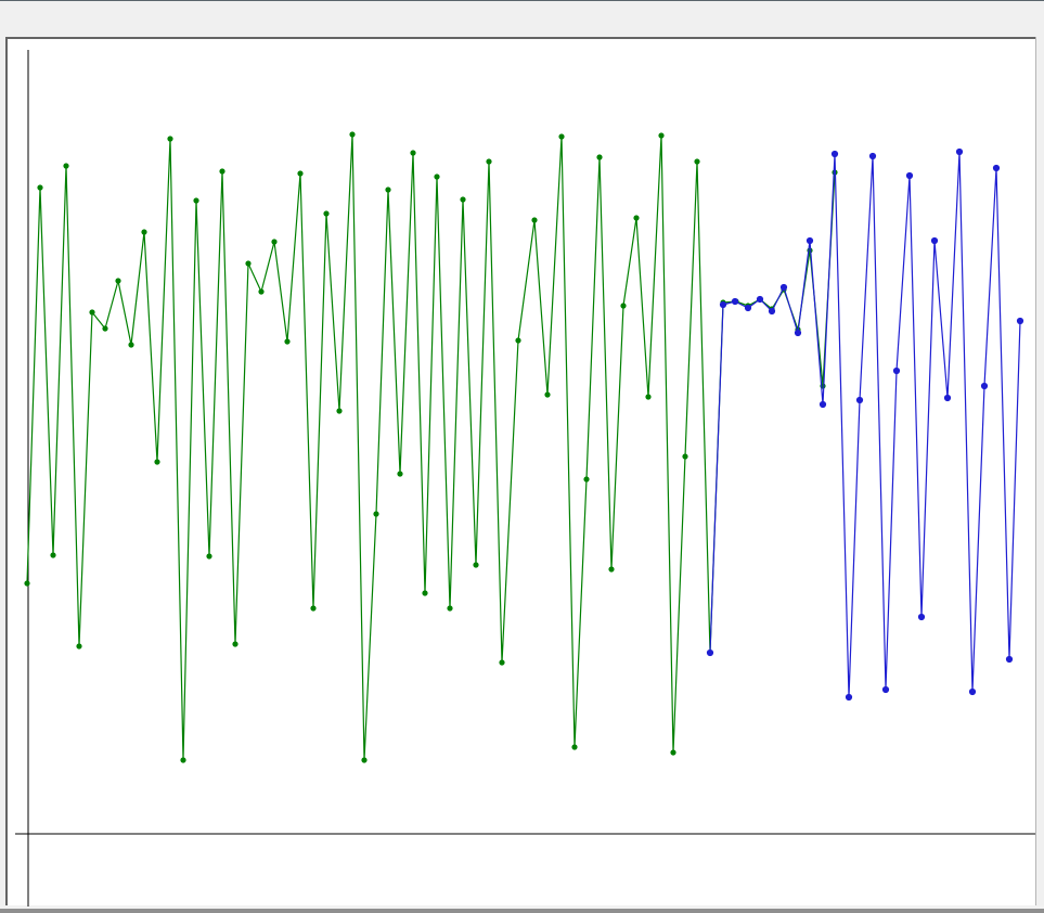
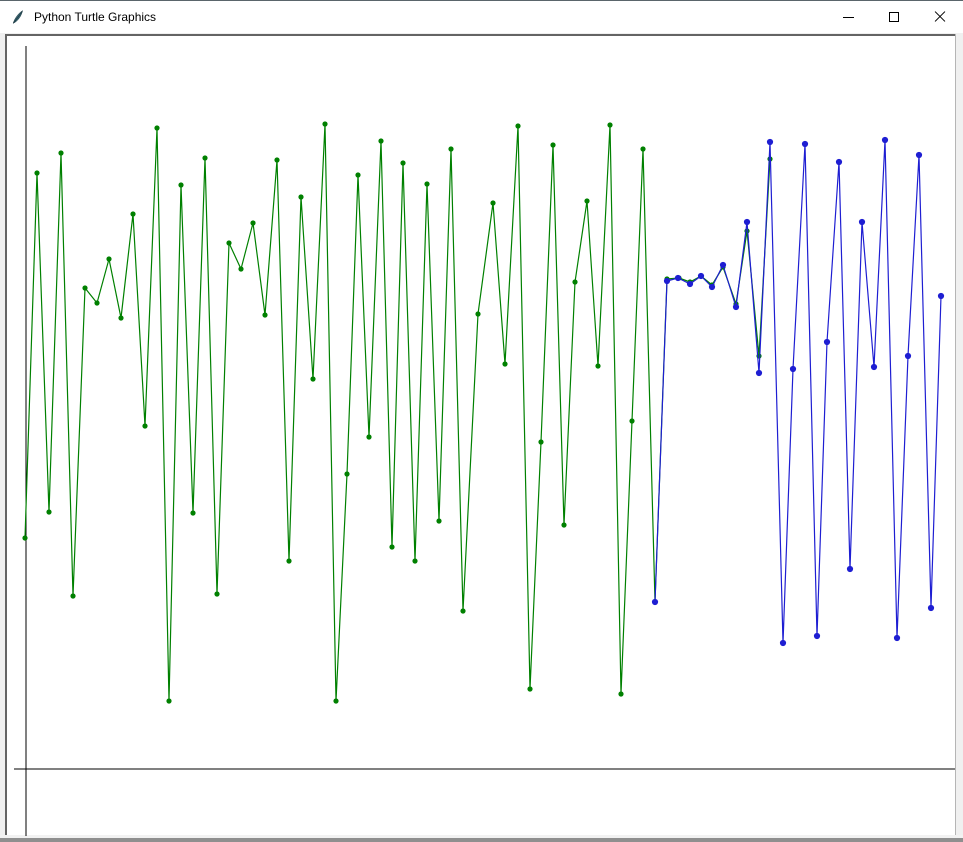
+ Python Turtle Graphics
